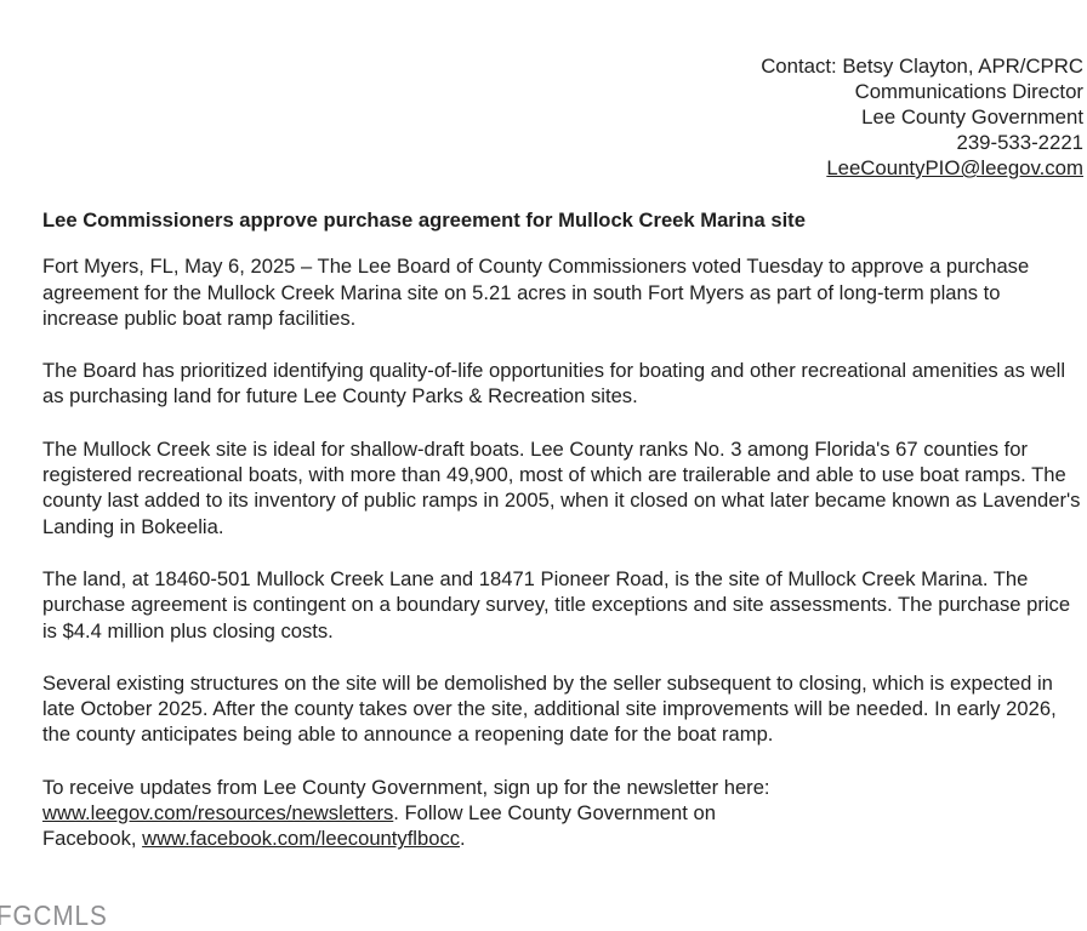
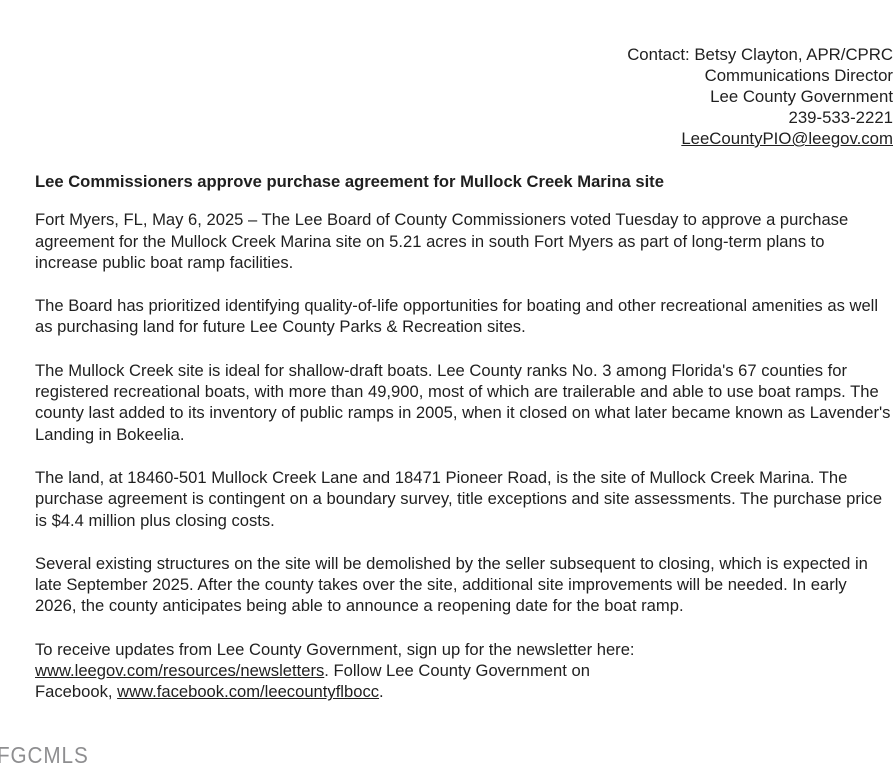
  Contact: Betsy Clayton, APR/CPRC
  Communications Director
  Lee County Government
  239-533-2221
  LeeCountyPIO@leegov.com
  Lee Commissioners approve purchase agreement for Mullock Creek Marina site
  Fort Myers, FL, May 6, 2025 – The Lee Board of County Commissioners voted Tuesday to approve a purchase agreement for the Mullock Creek Marina site on 5.21 acres in south Fort Myers as part of long-term plans to increase public boat ramp facilities.
  The Board has prioritized identifying quality-of-life opportunities for boating and other recreational amenities as well as purchasing land for future Lee County Parks & Recreation sites.
  The Mullock Creek site is ideal for shallow-draft boats. Lee County ranks No. 3 among Florida's 67 counties for registered recreational boats, with more than 49,900, most of which are trailerable and able to use boat ramps. The county last added to its inventory of public ramps in 2005, when it closed on what later became known as Lavender's Landing in Bokeelia.
  The land, at 18460-501 Mullock Creek Lane and 18471 Pioneer Road, is the site of Mullock Creek Marina. The purchase agreement is contingent on a boundary survey, title exceptions and site assessments. The purchase price is $4.4 million plus closing costs.
- Several existing structures on the site will be demolished by the seller subsequent to closing, which is expected in late October 2025. After the county takes over the site, additional site improvements will be needed. In early 2026, the county anticipates being able to announce a reopening date for the boat ramp.
+ Several existing structures on the site will be demolished by the seller subsequent to closing, which is expected in late September 2025. After the county takes over the site, additional site improvements will be needed. In early 2026, the county anticipates being able to announce a reopening date for the boat ramp.
  To receive updates from Lee County Government, sign up for the newsletter here:
  www.leegov.com/resources/newsletters. Follow Lee County Government on
  Facebook, www.facebook.com/leecountyflbocc.
  FGCMLS
